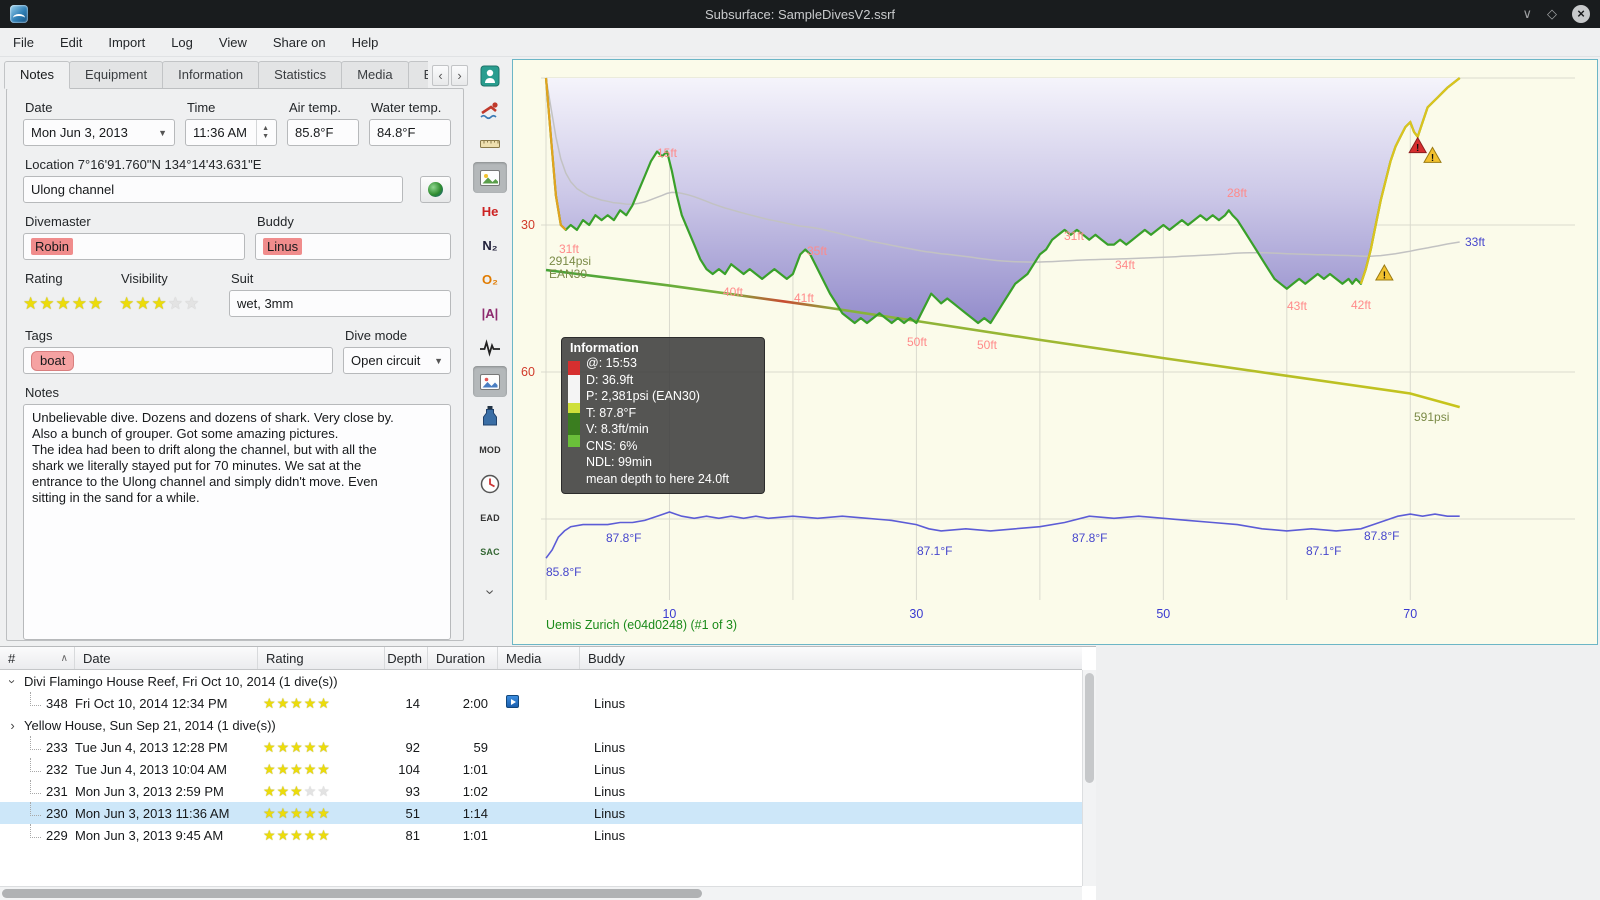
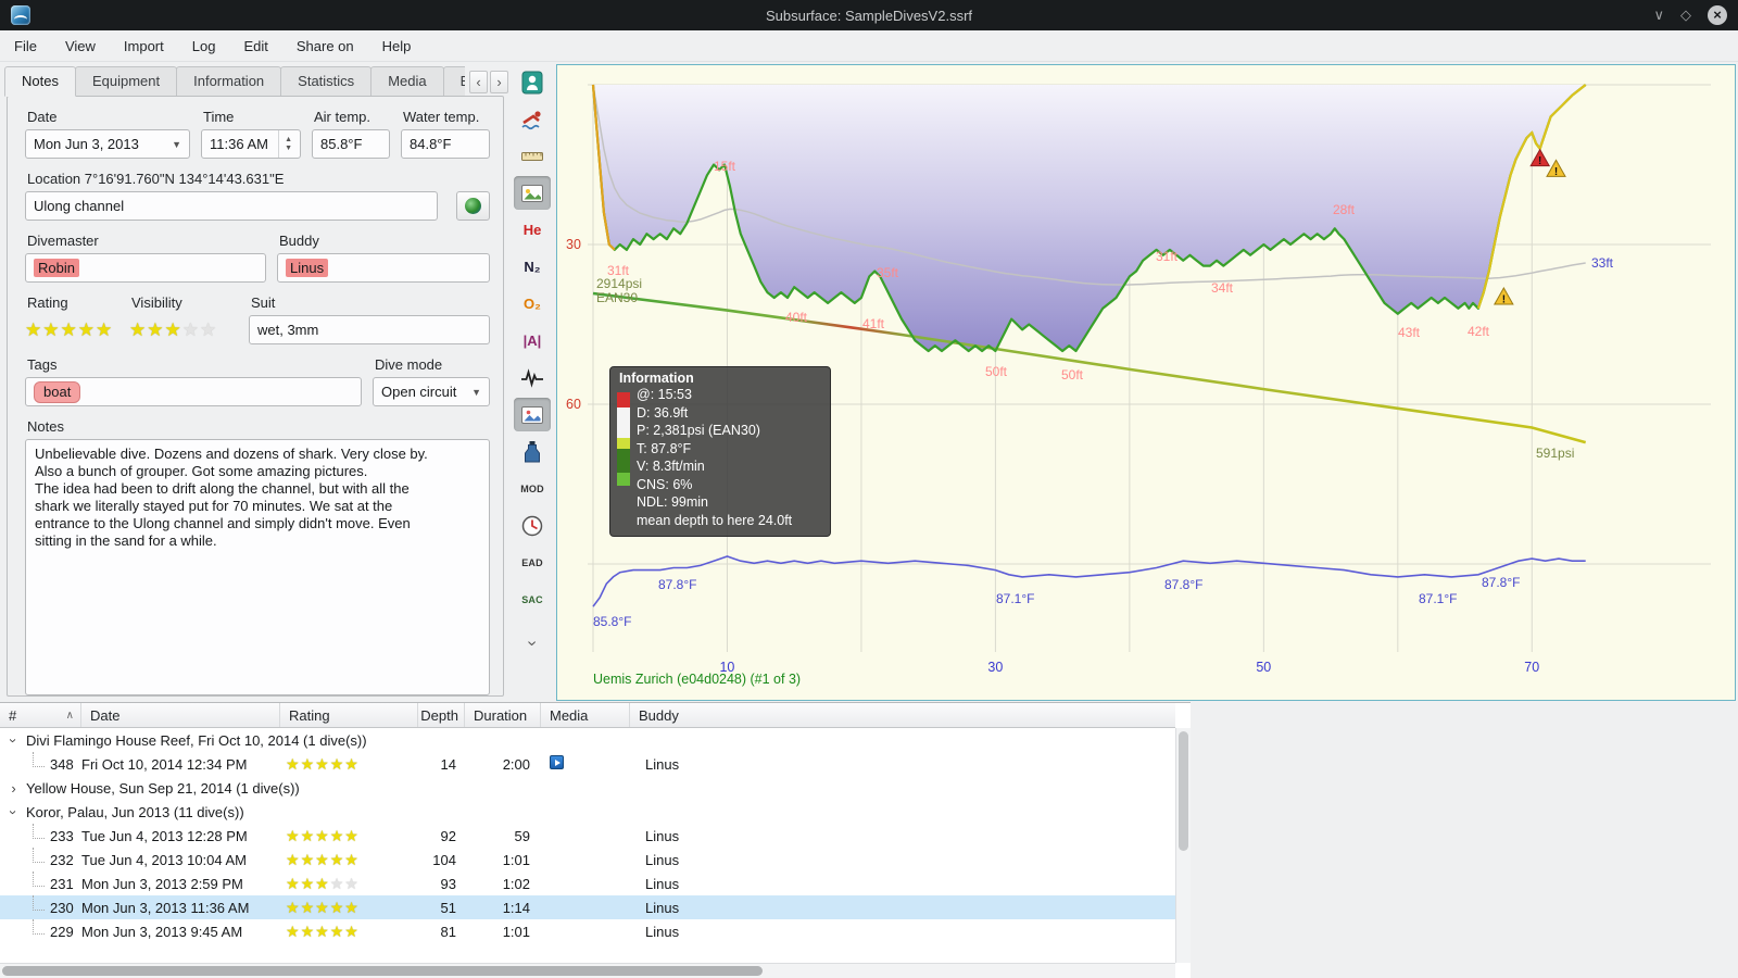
  Subsurface: SampleDivesV2.ssrf
  ∨
  ◇
  ×
  File
- Edit
+ View
  Import
  Log
- View
+ Edit
  Share on
  Help
  Notes
  Equipment
  Information
  Statistics
  Media
  E
  ‹
  ›
  Date
  Mon Jun 3, 2013
  ▼
  Time
  11:36 AM
  Air temp.
  85.8°F
  Water temp.
  84.8°F
  Location 7°16'91.760"N 134°14'43.631"E
  Ulong channel
  Divemaster
  Robin
  Buddy
  Linus
  Rating
  ★
  ★
  ★
  ★
  ★
  Visibility
  ★
  ★
  ★
  Suit
  wet, 3mm
  Tags
  boat
  Dive mode
  Open circuit
  ▼
  Notes
  Unbelievable dive. Dozens and dozens of shark. Very close by.
  Also a bunch of grouper. Got some amazing pictures.
  The idea had been to drift along the channel, but with all the
  shark we literally stayed put for 70 minutes. We sat at the
  entrance to the Ulong channel and simply didn't move. Even
  sitting in the sand for a while.
  He
  N₂
  O₂
  |A|
  MOD
  EAD
  SAC
  !
  !
  !
  10
  30
  50
  70
  30
  60
  Information
  @: 15:53
  D: 36.9ft
  P: 2,381psi (EAN30)
  T: 87.8°F
  V: 8.3ft/min
  CNS: 6%
  NDL: 99min
  mean depth to here 24.0ft
  Uemis Zurich (e04d0248) (#1 of 3)
  15ft
  31ft
  40ft
  41ft
  35ft
  50ft
  50ft
  31ft
  34ft
  28ft
  43ft
  42ft
  33ft
  2914psi
  EAN30
  591psi
  85.8°F
  87.8°F
  87.1°F
  87.8°F
  87.1°F
  87.8°F
  #
  ∧
  Date
  Rating
  Depth
  Duration
  Media
  Buddy
  Divi Flamingo House Reef, Fri Oct 10, 2014 (1 dive(s))
  348
  Fri Oct 10, 2014 12:34 PM
  ★
  ★
  ★
  ★
  ★
  14
  2:00
  Linus
  ›
  Yellow House, Sun Sep 21, 2014 (1 dive(s))
+ Koror, Palau, Jun 2013 (11 dive(s))
  233
  Tue Jun 4, 2013 12:28 PM
  ★
  ★
  ★
  ★
  ★
  92
  59
  Linus
  232
  Tue Jun 4, 2013 10:04 AM
  ★
  ★
  ★
  ★
  ★
  104
  1:01
  Linus
  231
  Mon Jun 3, 2013 2:59 PM
  ★
  ★
  ★
  ★
  ★
  93
  1:02
  Linus
  230
  Mon Jun 3, 2013 11:36 AM
  ★
  ★
  ★
  ★
  ★
  51
  1:14
  Linus
  229
  Mon Jun 3, 2013 9:45 AM
  ★
  ★
  ★
  ★
  ★
  81
  1:01
  Linus
